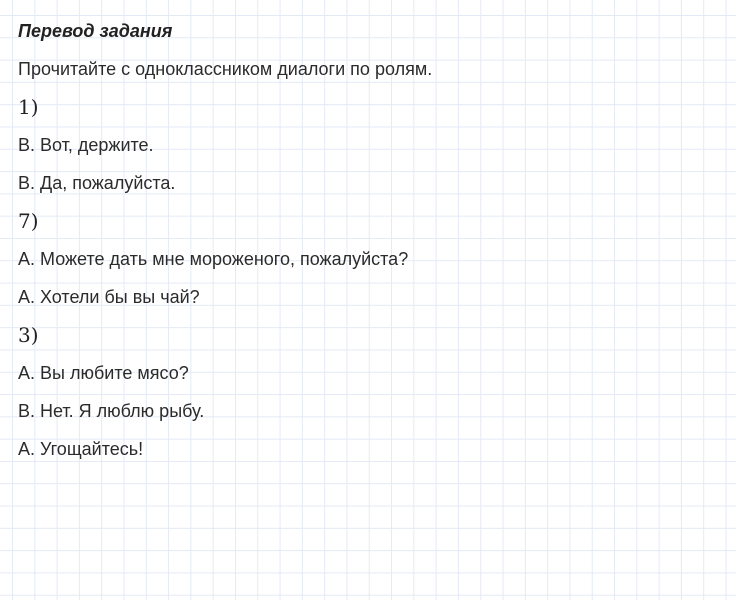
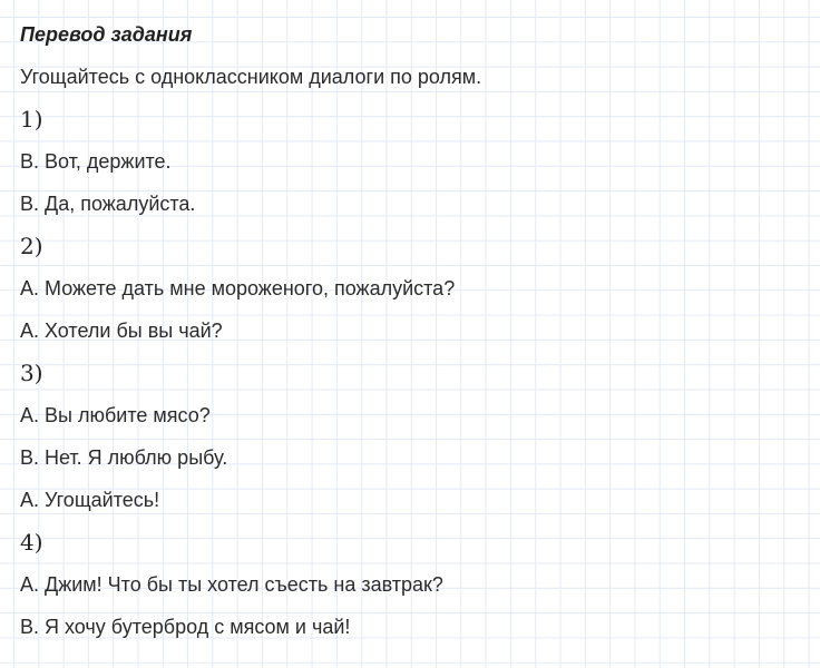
  Перевод задания
- Прочитайте с одноклассником диалоги по ролям.
+ Угощайтесь с одноклассником диалоги по ролям.
  1)
  B. Вот, держите.
  B. Да, пожалуйста.
- 7)
+ 2)
  A. Можете дать мне мороженого, пожалуйста?
  A. Хотели бы вы чай?
  3)
  A. Вы любите мясо?
  B. Нет. Я люблю рыбу.
  A. Угощайтесь!
+ 4)
+ A. Джим! Что бы ты хотел съесть на завтрак?
+ B. Я хочу бутерброд с мясом и чай!
